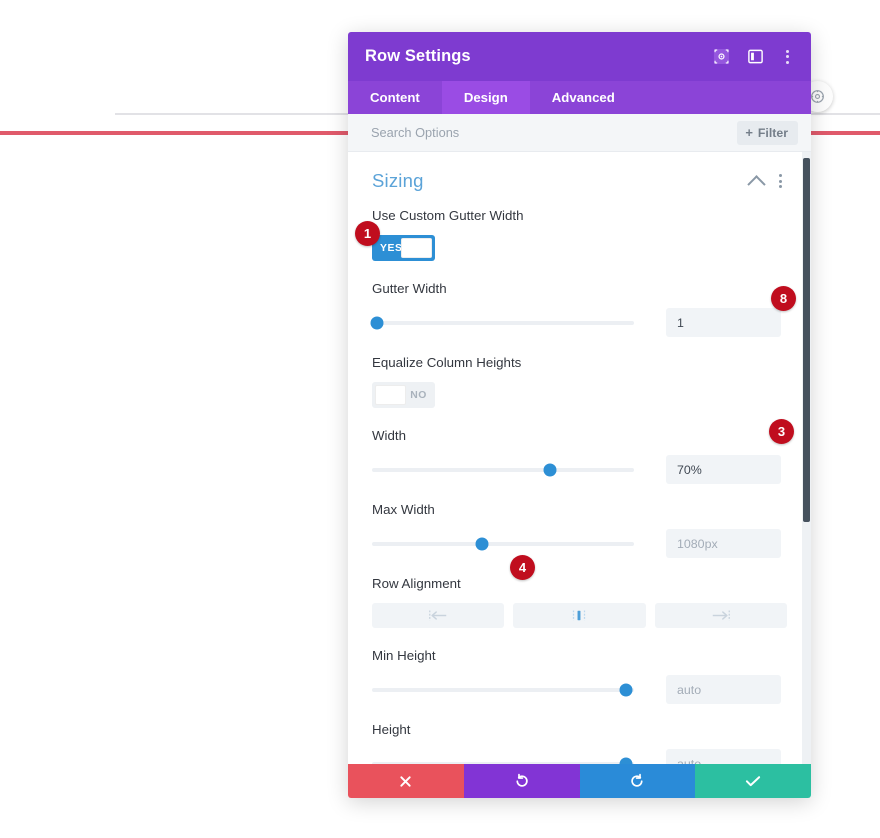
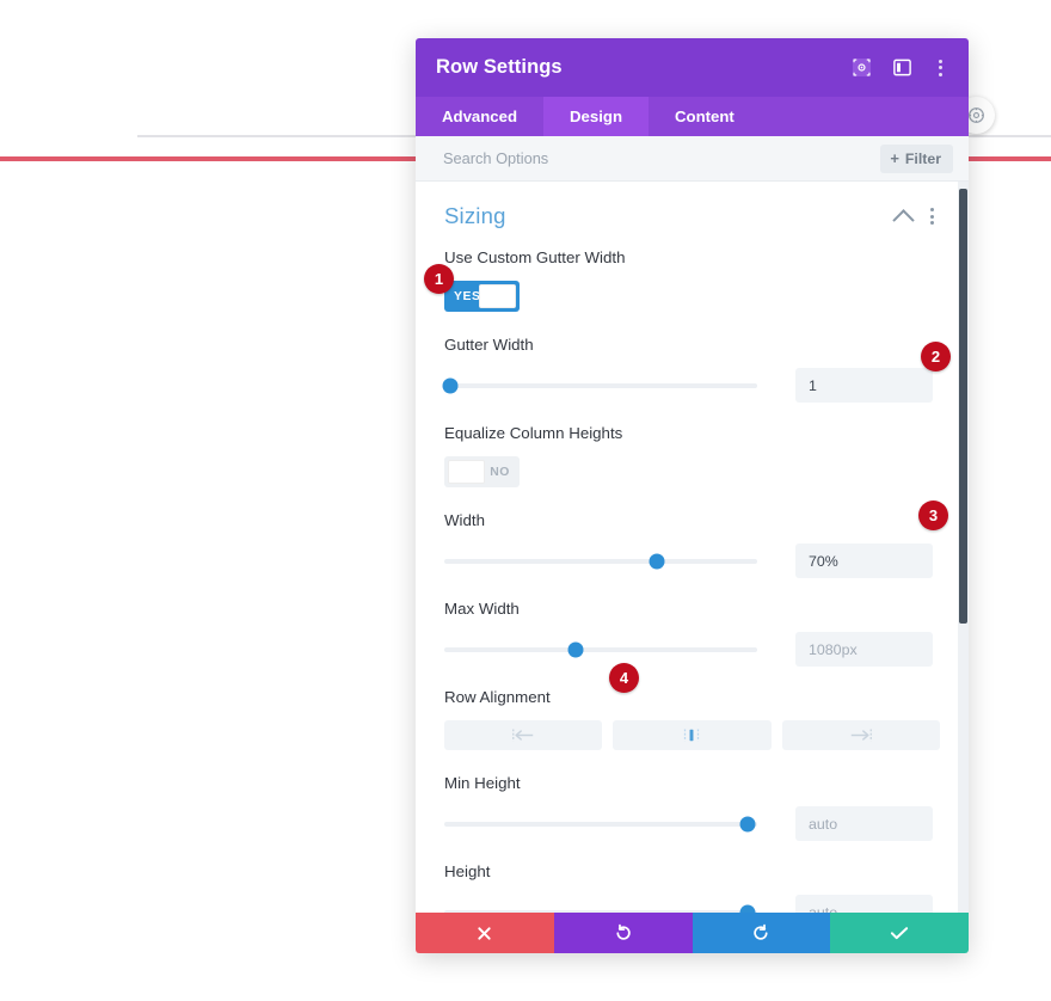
  Row Settings
- Content
+ Advanced
  Design
- Advanced
+ Content
  Search Options
  +
  Filter
  Sizing
  Use Custom Gutter Width
  YES
  Gutter Width
  1
  Equalize Column Heights
  NO
  Width
  70%
  Max Width
  1080px
  Row Alignment
  Min Height
  auto
  Height
  auto
  1
- 8
+ 2
  3
  4
